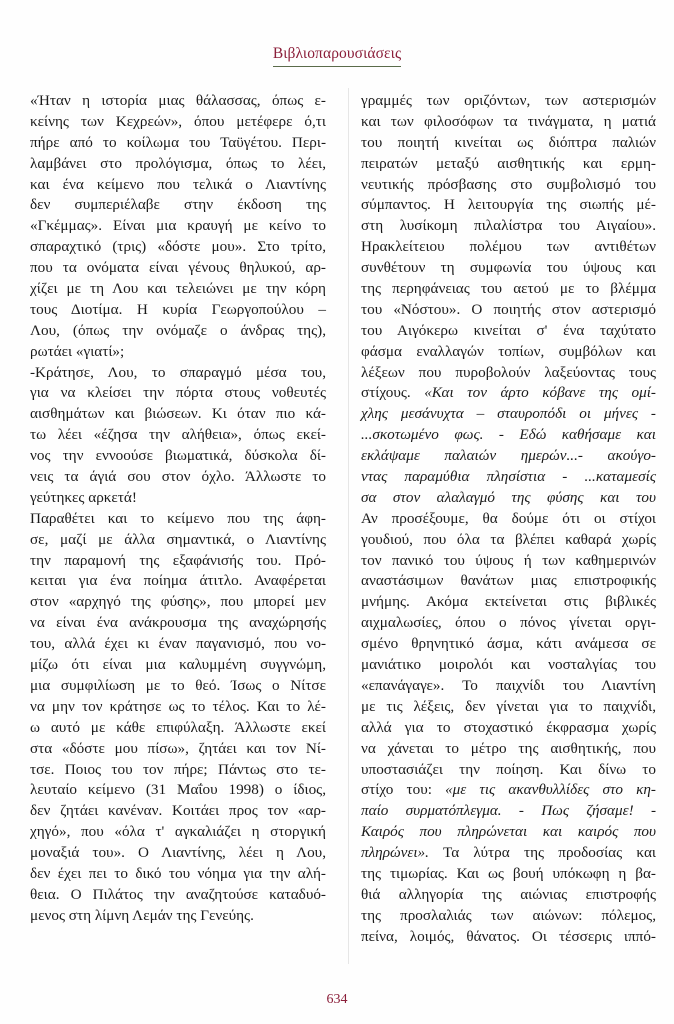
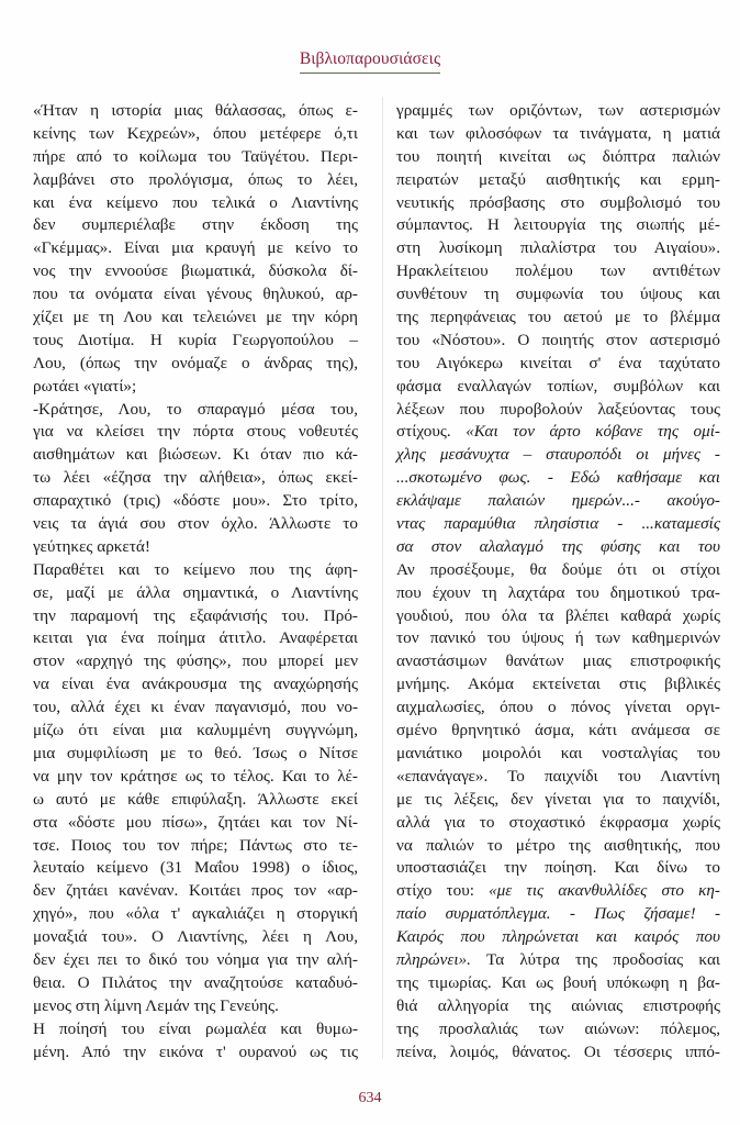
  Βιβλιοπαρουσιάσεις
  «Ήταν η ιστορία μιας θάλασσας, όπως ε-
  κείνης των Κεχρεών», όπου μετέφερε ό,τι
  πήρε από το κοίλωμα του Ταϋγέτου. Περι-
  λαμβάνει στο προλόγισμα, όπως το λέει,
  και ένα κείμενο που τελικά ο Λιαντίνης
  δεν συμπεριέλαβε στην έκδοση της
  «Γκέμμας». Είναι μια κραυγή με κείνο το
- σπαραχτικό (τρις) «δόστε μου». Στο τρίτο,
+ νος την εννοούσε βιωματικά, δύσκολα δί-
  που τα ονόματα είναι γένους θηλυκού, αρ-
  χίζει με τη Λου και τελειώνει με την κόρη
  τους Διοτίμα. Η κυρία Γεωργοπούλου –
  Λου, (όπως την ονόμαζε ο άνδρας της),
  ρωτάει «γιατί»;
  -Κράτησε, Λου, το σπαραγμό μέσα του,
  για να κλείσει την πόρτα στους νοθευτές
  αισθημάτων και βιώσεων. Κι όταν πιο κά-
  τω λέει «έζησα την αλήθεια», όπως εκεί-
- νος την εννοούσε βιωματικά, δύσκολα δί-
+ σπαραχτικό (τρις) «δόστε μου». Στο τρίτο,
  νεις τα άγιά σου στον όχλο. Άλλωστε το
  γεύτηκες αρκετά!
  Παραθέτει και το κείμενο που της άφη-
  σε, μαζί με άλλα σημαντικά, ο Λιαντίνης
  την παραμονή της εξαφάνισής του. Πρό-
  κειται για ένα ποίημα άτιτλο. Αναφέρεται
  στον «αρχηγό της φύσης», που μπορεί μεν
  να είναι ένα ανάκρουσμα της αναχώρησής
  του, αλλά έχει κι έναν παγανισμό, που νο-
  μίζω ότι είναι μια καλυμμένη συγγνώμη,
  μια συμφιλίωση με το θεό. Ίσως ο Νίτσε
  να μην τον κράτησε ως το τέλος. Και το λέ-
  ω αυτό με κάθε επιφύλαξη. Άλλωστε εκεί
  στα «δόστε μου πίσω», ζητάει και τον Νί-
  τσε. Ποιος του τον πήρε; Πάντως στο τε-
  λευταίο κείμενο (31 Μαΐου 1998) ο ίδιος,
  δεν ζητάει κανέναν. Κοιτάει προς τον «αρ-
  χηγό», που «όλα τ' αγκαλιάζει η στοργική
  μοναξιά του». Ο Λιαντίνης, λέει η Λου,
  δεν έχει πει το δικό του νόημα για την αλή-
  θεια. Ο Πιλάτος την αναζητούσε καταδυό-
  μενος στη λίμνη Λεμάν της Γενεύης.
+ Η ποίησή του είναι ρωμαλέα και θυμω-
+ μένη. Από την εικόνα τ' ουρανού ως τις
  γραμμές των οριζόντων, των αστερισμών
  και των φιλοσόφων τα τινάγματα, η ματιά
  του ποιητή κινείται ως διόπτρα παλιών
  πειρατών μεταξύ αισθητικής και ερμη-
  νευτικής πρόσβασης στο συμβολισμό του
  σύμπαντος. Η λειτουργία της σιωπής μέ-
  στη λυσίκομη πιλαλίστρα του Αιγαίου».
  Ηρακλείτειου πολέμου των αντιθέτων
  συνθέτουν τη συμφωνία του ύψους και
  της περηφάνειας του αετού με το βλέμμα
  του «Νόστου». Ο ποιητής στον αστερισμό
  του Αιγόκερω κινείται σ' ένα ταχύτατο
  φάσμα εναλλαγών τοπίων, συμβόλων και
  λέξεων που πυροβολούν λαξεύοντας τους
  στίχους. «Και τον άρτο κόβανε της ομί-
  χλης μεσάνυχτα – σταυροπόδι οι μήνες -
  ...σκοτωμένο φως. - Εδώ καθήσαμε και
  εκλάψαμε παλαιών ημερών...- ακούγο-
  ντας παραμύθια πλησίστια - ...καταμεσίς
  σα στον αλαλαγμό της φύσης και του
  Αν προσέξουμε, θα δούμε ότι οι στίχοι
+ που έχουν τη λαχτάρα του δημοτικού τρα-
  γουδιού, που όλα τα βλέπει καθαρά χωρίς
  τον πανικό του ύψους ή των καθημερινών
  αναστάσιμων θανάτων μιας επιστροφικής
  μνήμης. Ακόμα εκτείνεται στις βιβλικές
  αιχμαλωσίες, όπου ο πόνος γίνεται οργι-
  σμένο θρηνητικό άσμα, κάτι ανάμεσα σε
  μανιάτικο μοιρολόι και νοσταλγίας του
  «επανάγαγε». Το παιχνίδι του Λιαντίνη
  με τις λέξεις, δεν γίνεται για το παιχνίδι,
  αλλά για το στοχαστικό έκφρασμα χωρίς
- να χάνεται το μέτρο της αισθητικής, που
+ να παλιών το μέτρο της αισθητικής, που
  υποστασιάζει την ποίηση. Και δίνω το
  στίχο του: «με τις ακανθυλλίδες στο κη-
  παίο συρματόπλεγμα. - Πως ζήσαμε! -
  Καιρός που πληρώνεται και καιρός που
  πληρώνει». Τα λύτρα της προδοσίας και
  της τιμωρίας. Και ως βουή υπόκωφη η βα-
  θιά αλληγορία της αιώνιας επιστροφής
  της προσλαλιάς των αιώνων: πόλεμος,
  πείνα, λοιμός, θάνατος. Οι τέσσερις ιππό-
  634
